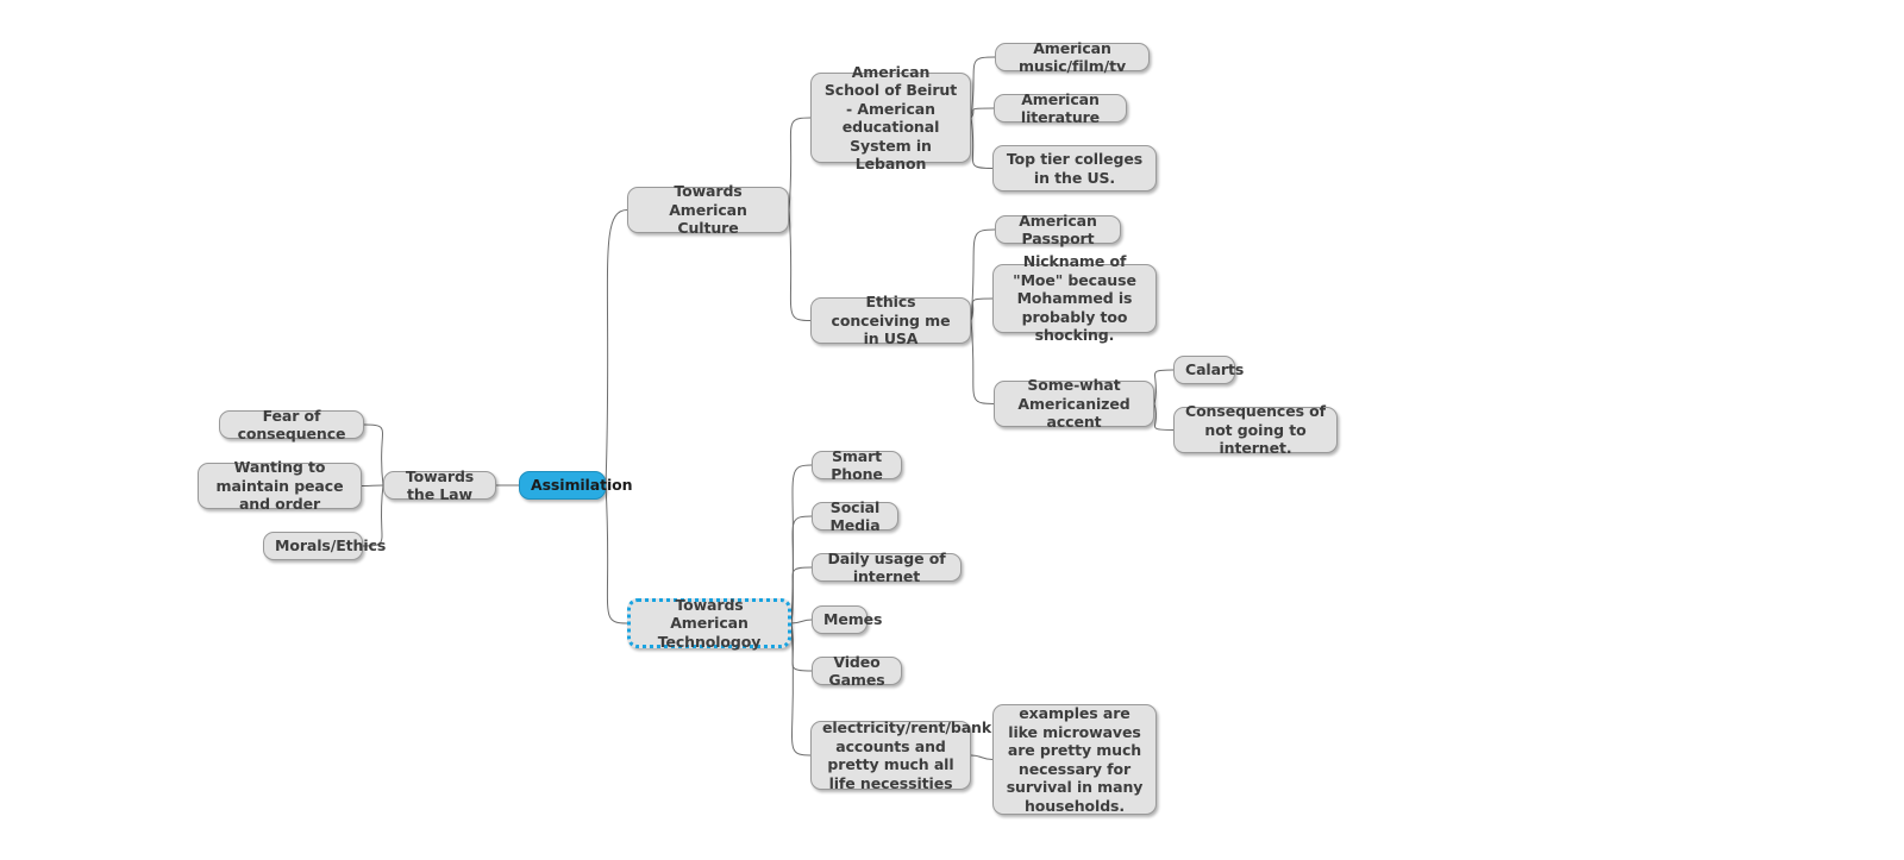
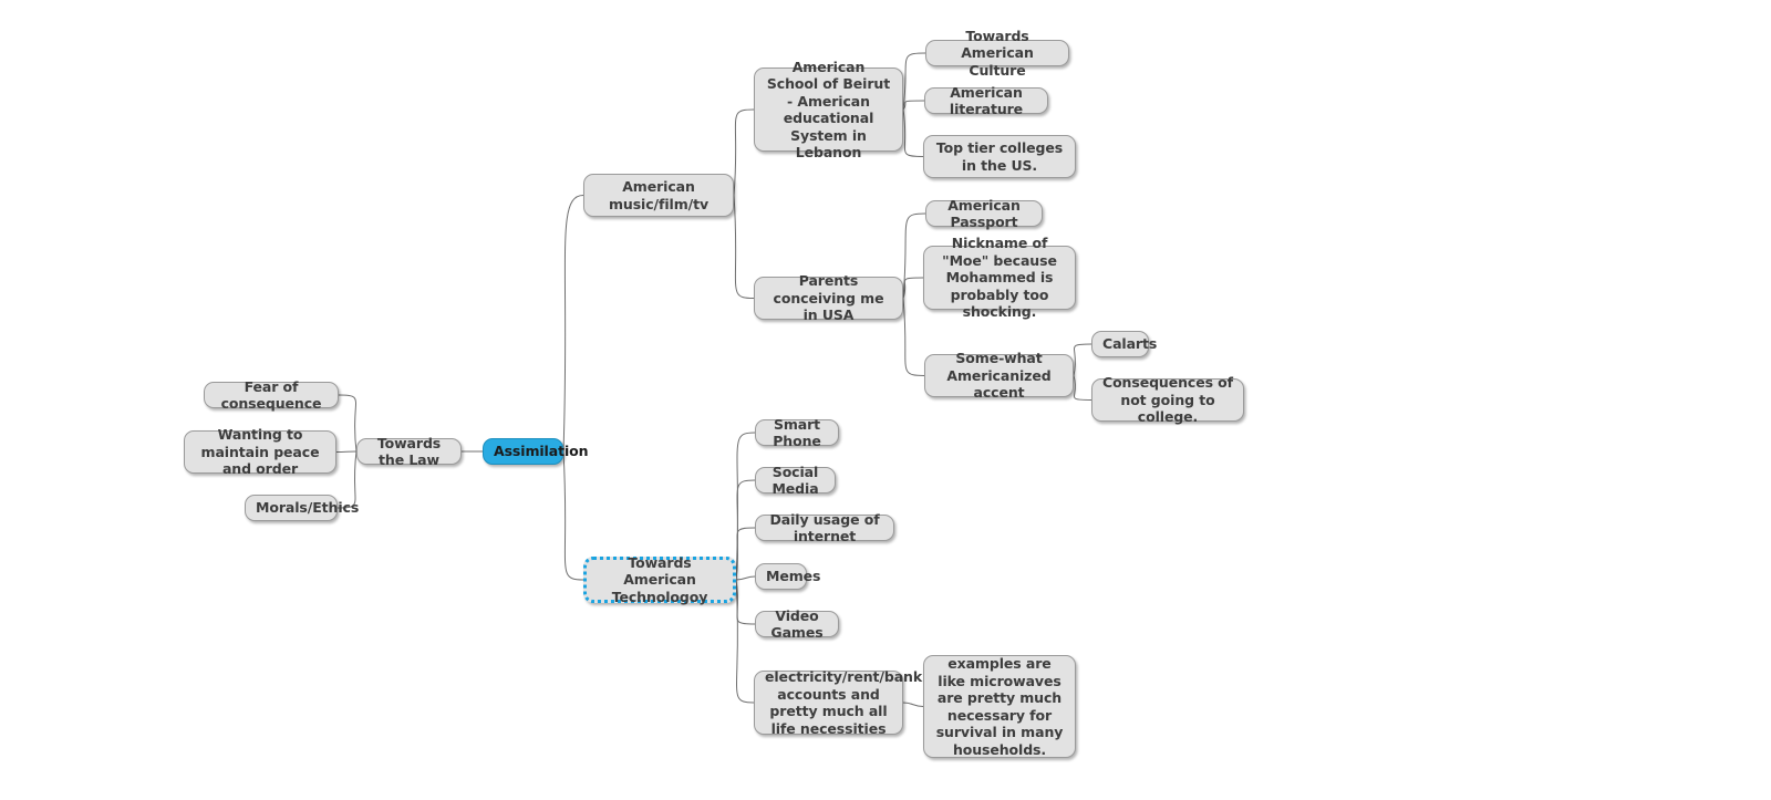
  Assimilation
  Towards the Law
  Fear of consequence
  Wanting to maintain peace and order
  Morals/Ethics
- Towards American Culture
+ American music/film/tv
  American School of Beirut - American educational System in Lebanon
- American music/film/tv
+ Towards American Culture
  American literature
  Top tier colleges in the US.
- Ethics conceiving me in USA
+ Parents conceiving me in USA
  American Passport
  Nickname of "Moe" because Mohammed is probably too shocking.
  Some-what Americanized accent
  Calarts
- Consequences of not going to internet.
+ Consequences of not going to college.
  Towards American Technologoy
  Smart Phone
  Social Media
  Daily usage of internet
  Memes
  Video Games
  electricity/rent/bank accounts and pretty much all life necessities
  examples are like microwaves are pretty much necessary for survival in many households.
